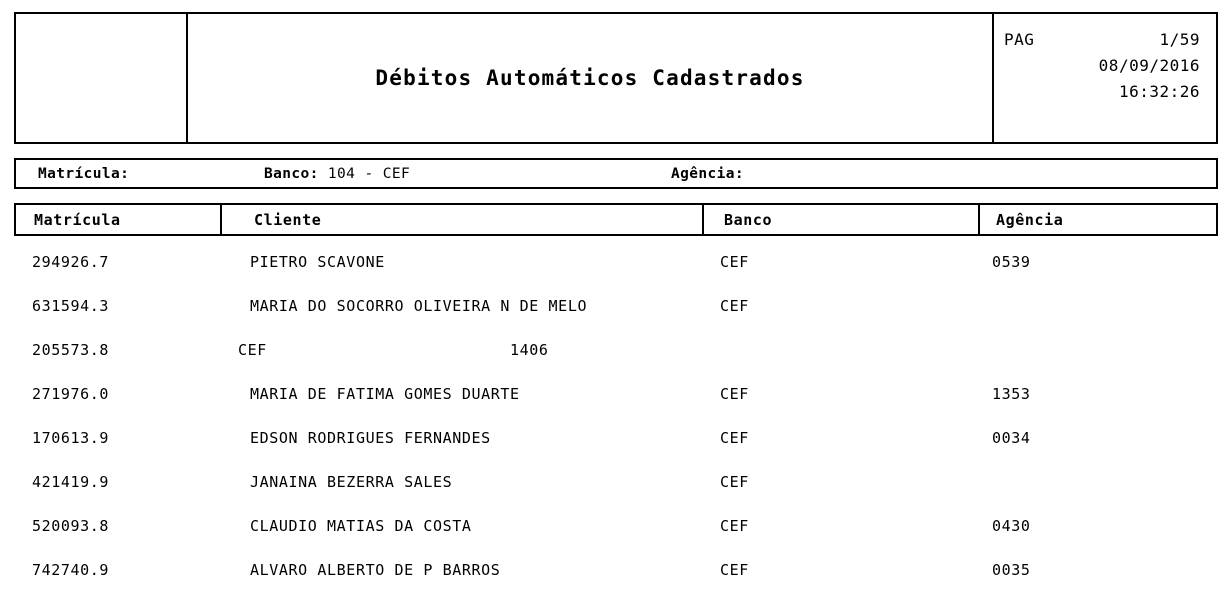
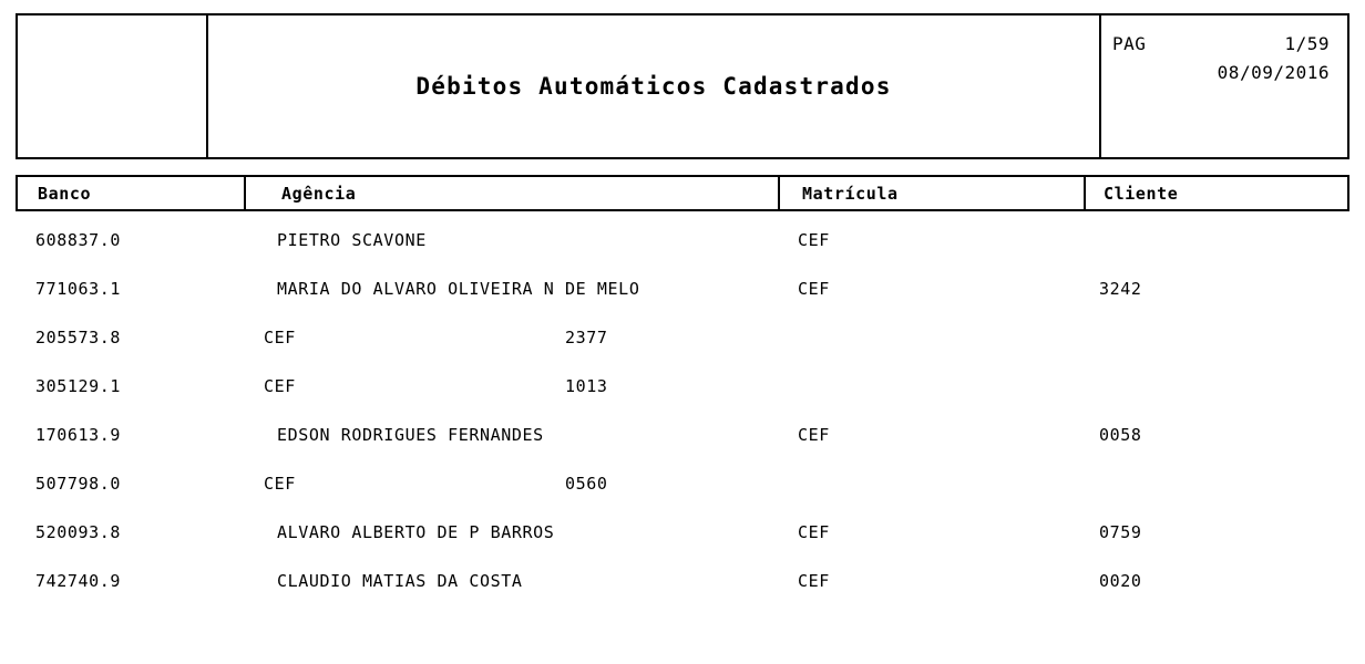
  Débitos Automáticos Cadastrados
  PAG
  1/59
  08/09/2016
- 16:32:26
- Matrícula:
- Banco: 104 - CEF
- Agência:
- Matrícula
+ Banco
- Cliente
+ Agência
- Banco
+ Matrícula
- Agência
+ Cliente
- 294926.7
+ 608837.0
  PIETRO SCAVONE
  CEF
- 0539
- 631594.3
+ 771063.1
- MARIA DO SOCORRO OLIVEIRA N DE MELO
+ MARIA DO ALVARO OLIVEIRA N DE MELO
  CEF
+ 3242
  205573.8
  CEF
- 1406
+ 2377
- 271976.0
+ 305129.1
- MARIA DE FATIMA GOMES DUARTE
  CEF
- 1353
+ 1013
  170613.9
  EDSON RODRIGUES FERNANDES
  CEF
- 0034
+ 0058
- 421419.9
+ 507798.0
- JANAINA BEZERRA SALES
  CEF
+ 0560
  520093.8
- CLAUDIO MATIAS DA COSTA
+ ALVARO ALBERTO DE P BARROS
  CEF
- 0430
+ 0759
  742740.9
- ALVARO ALBERTO DE P BARROS
+ CLAUDIO MATIAS DA COSTA
  CEF
- 0035
+ 0020
